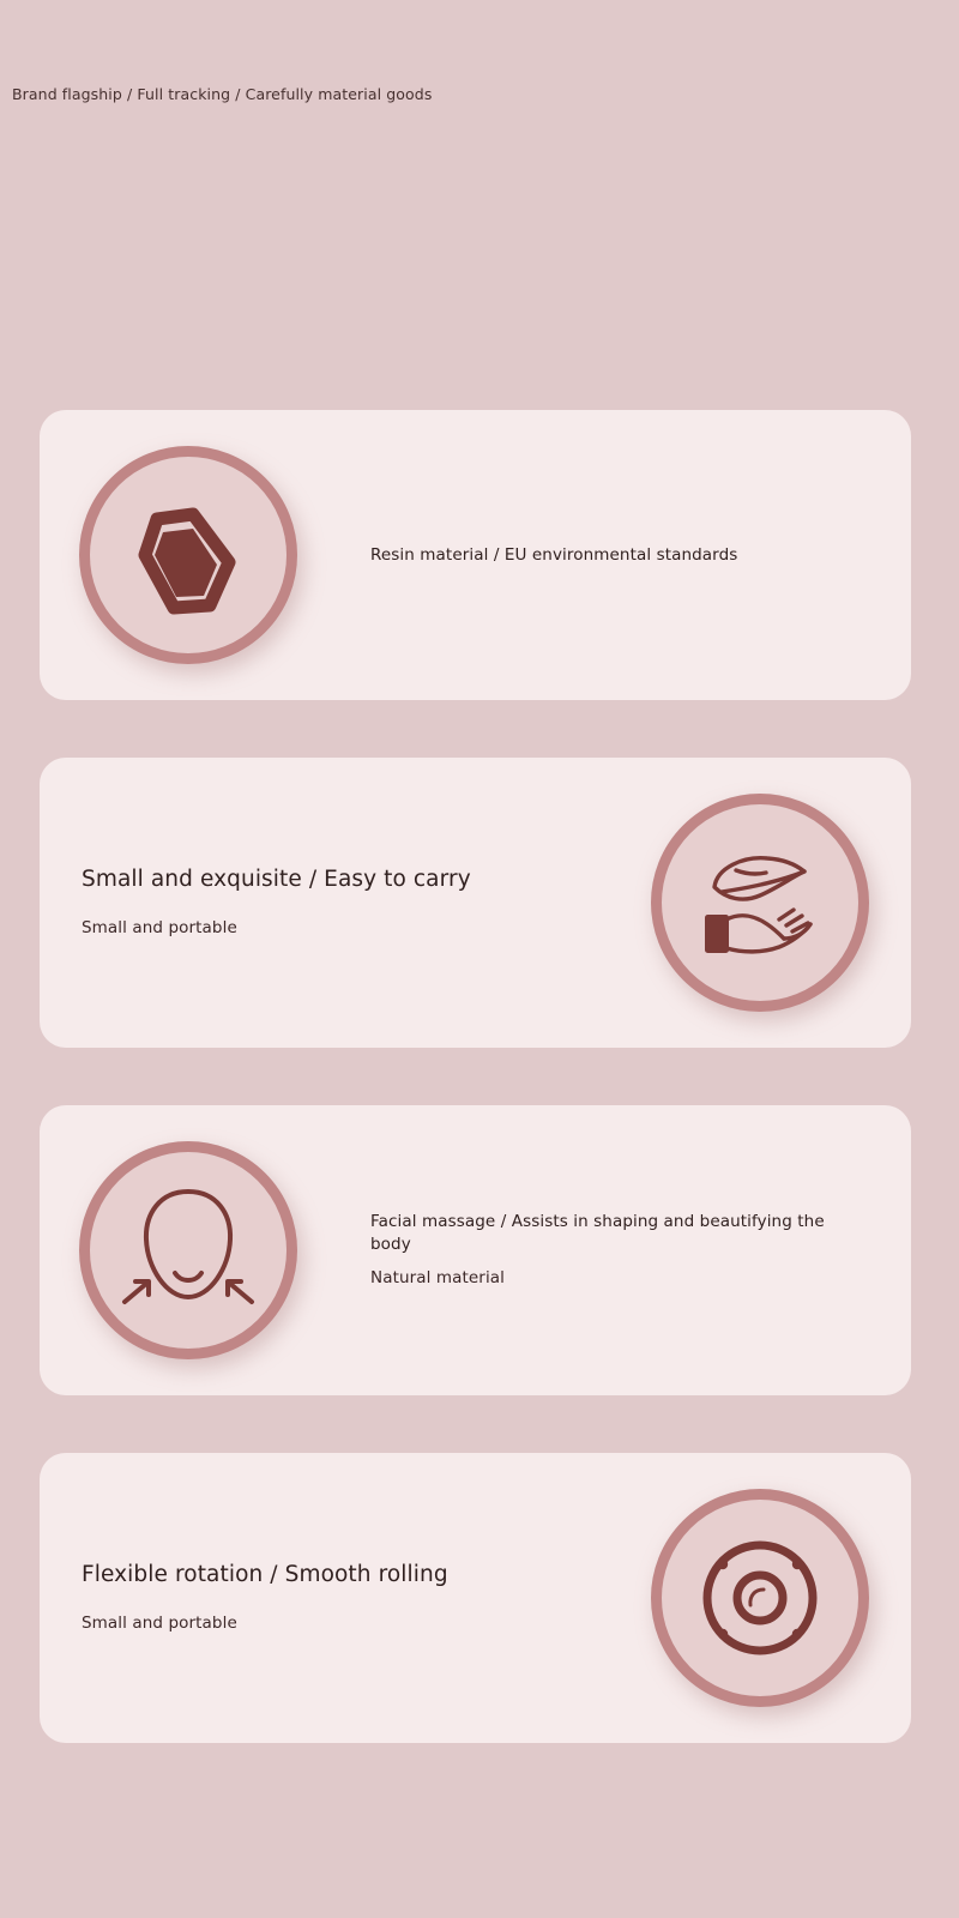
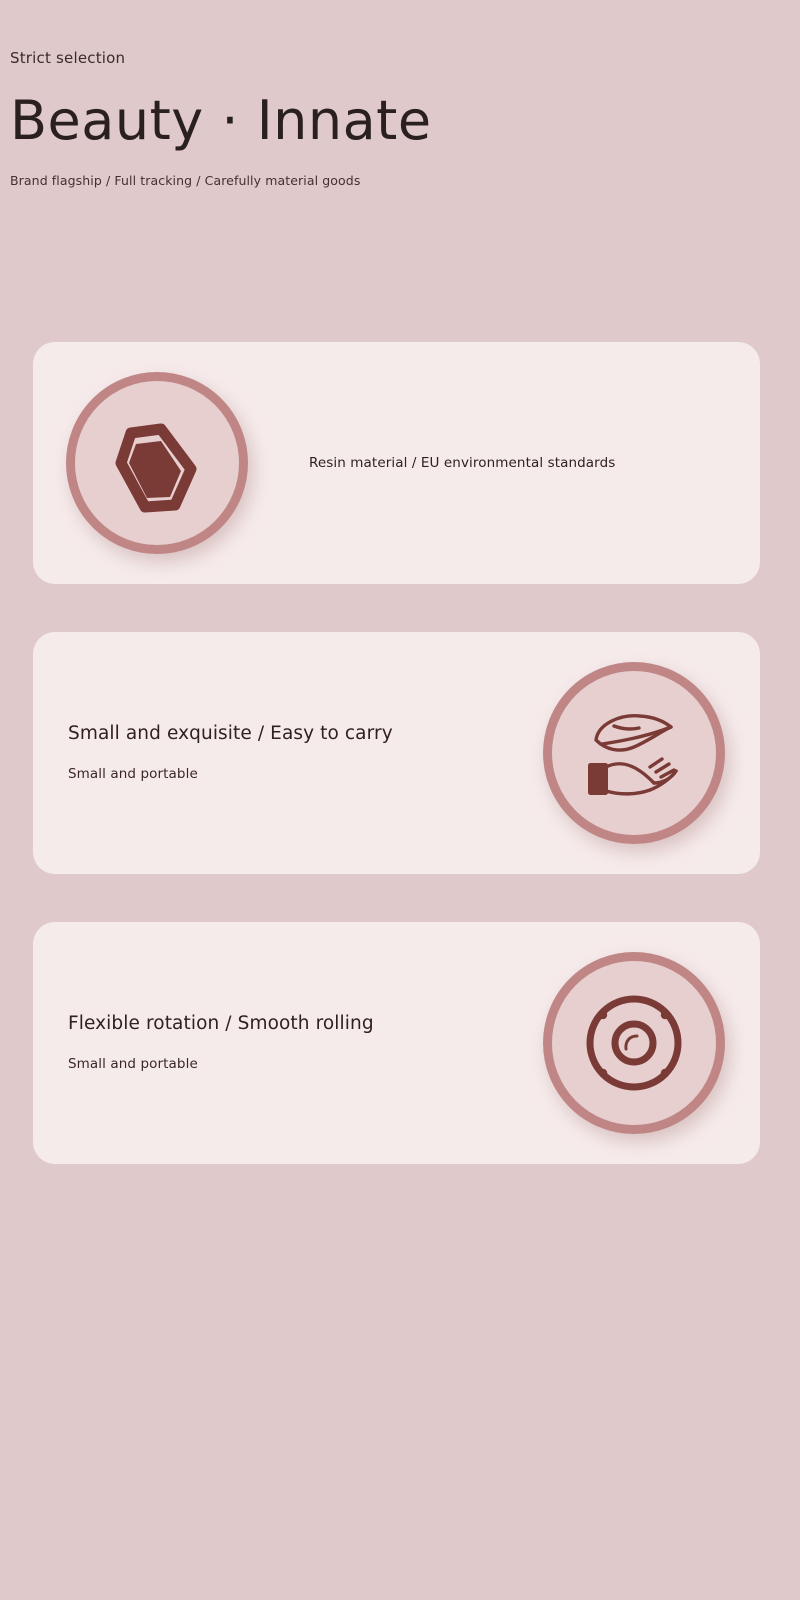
+ Strict selection
+ Beauty · Innate
  Brand flagship / Full tracking / Carefully material goods
  Resin material / EU environmental standards
  Small and exquisite / Easy to carry
  Small and portable
- Facial massage / Assists in shaping and beautifying the body
- Natural material
  Flexible rotation / Smooth rolling
  Small and portable
